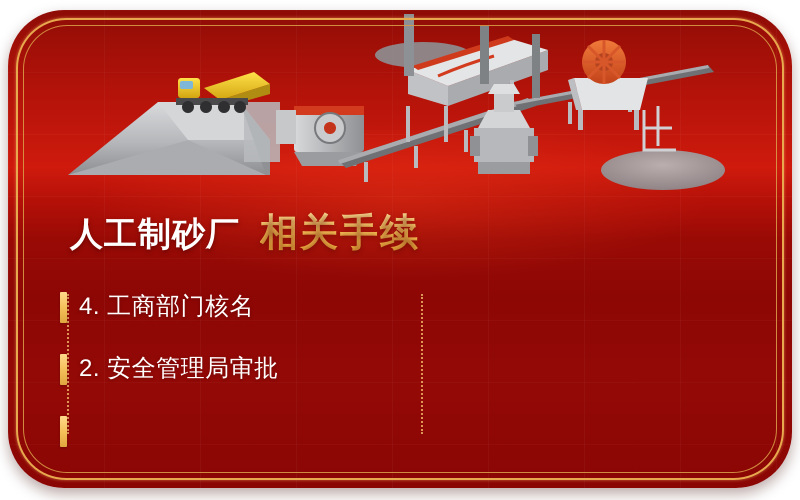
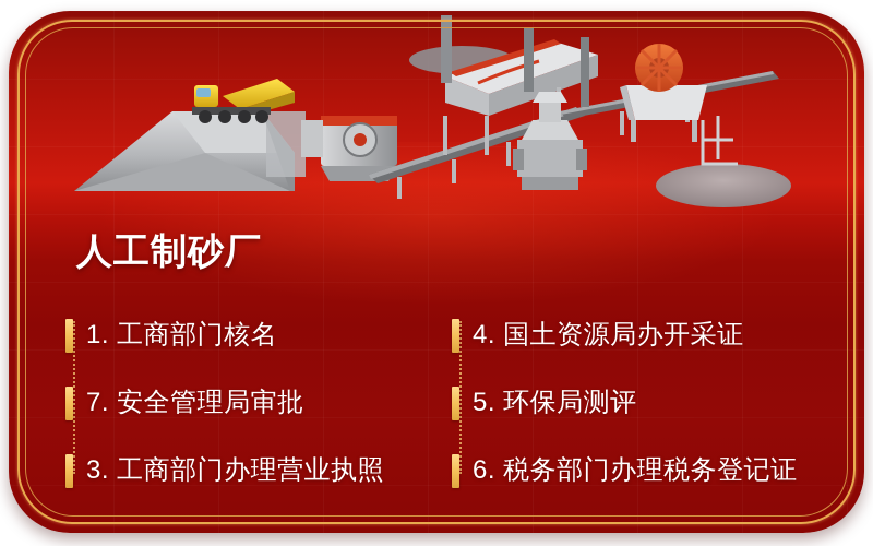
  人工制砂厂
- 相关手续
- 4. 工商部门核名
+ 1. 工商部门核名
- 2. 安全管理局审批
+ 7. 安全管理局审批
+ 3. 工商部门办理营业执照
+ 4. 国土资源局办开采证
+ 5. 环保局测评
+ 6. 税务部门办理税务登记证
